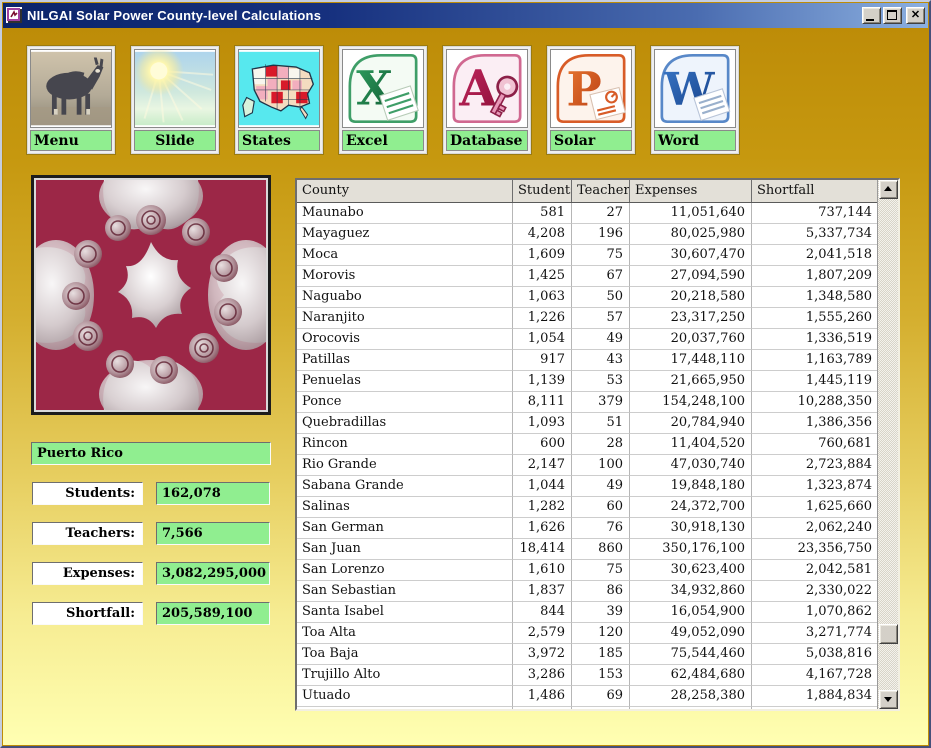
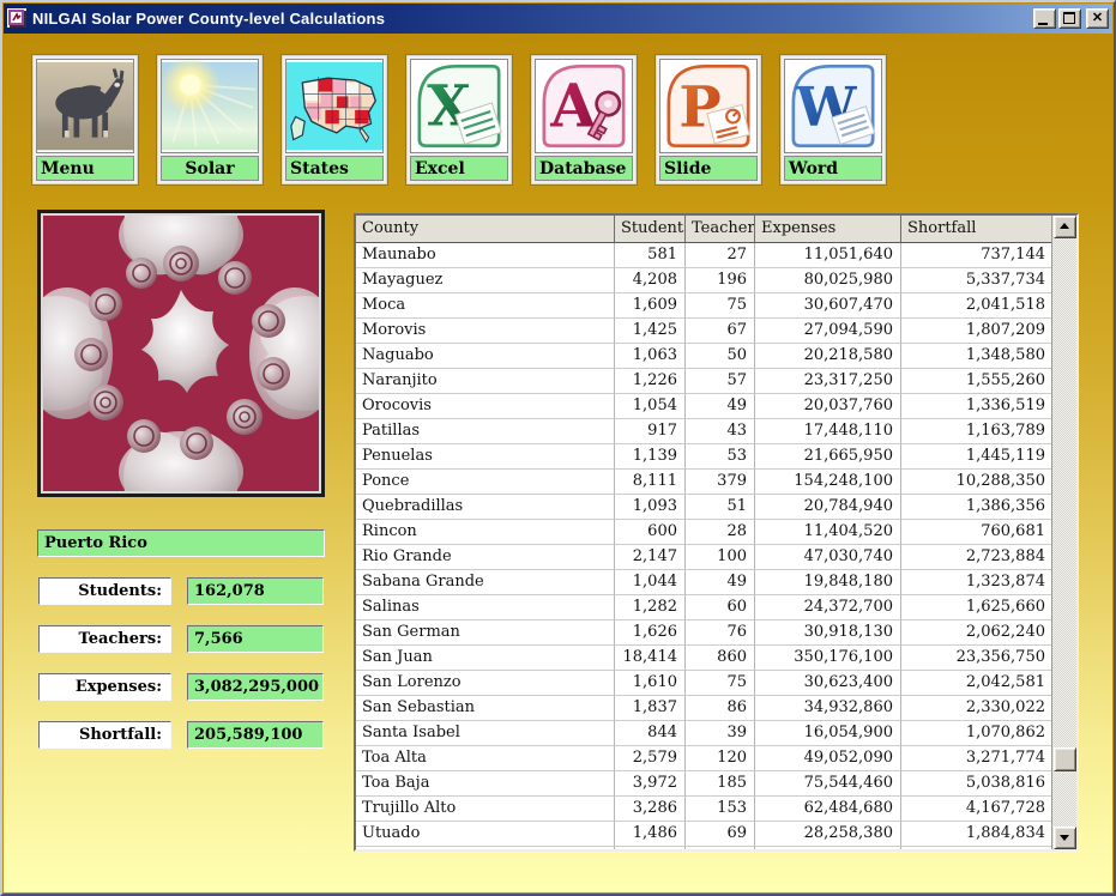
  NILGAI Solar Power County-level Calculations
  ✕
  Menu
- Slide
+ Solar
  States
  X
  Excel
  A
  Database
  P
- Solar
+ Slide
  W
  Word
  Puerto Rico
  Students:
  162,078
  Teachers:
  7,566
  Expenses:
  3,082,295,000
  Shortfall:
  205,589,100
  County
  Student
  Teacher
  Expenses
  Shortfall
  Maunabo
  581
  27
  11,051,640
  737,144
  Mayaguez
  4,208
  196
  80,025,980
  5,337,734
  Moca
  1,609
  75
  30,607,470
  2,041,518
  Morovis
  1,425
  67
  27,094,590
  1,807,209
  Naguabo
  1,063
  50
  20,218,580
  1,348,580
  Naranjito
  1,226
  57
  23,317,250
  1,555,260
  Orocovis
  1,054
  49
  20,037,760
  1,336,519
  Patillas
  917
  43
  17,448,110
  1,163,789
  Penuelas
  1,139
  53
  21,665,950
  1,445,119
  Ponce
  8,111
  379
  154,248,100
  10,288,350
  Quebradillas
  1,093
  51
  20,784,940
  1,386,356
  Rincon
  600
  28
  11,404,520
  760,681
  Rio Grande
  2,147
  100
  47,030,740
  2,723,884
  Sabana Grande
  1,044
  49
  19,848,180
  1,323,874
  Salinas
  1,282
  60
  24,372,700
  1,625,660
  San German
  1,626
  76
  30,918,130
  2,062,240
  San Juan
  18,414
  860
  350,176,100
  23,356,750
  San Lorenzo
  1,610
  75
  30,623,400
  2,042,581
  San Sebastian
  1,837
  86
  34,932,860
  2,330,022
  Santa Isabel
  844
  39
  16,054,900
  1,070,862
  Toa Alta
  2,579
  120
  49,052,090
  3,271,774
  Toa Baja
  3,972
  185
  75,544,460
  5,038,816
  Trujillo Alto
  3,286
  153
  62,484,680
  4,167,728
  Utuado
  1,486
  69
  28,258,380
  1,884,834
